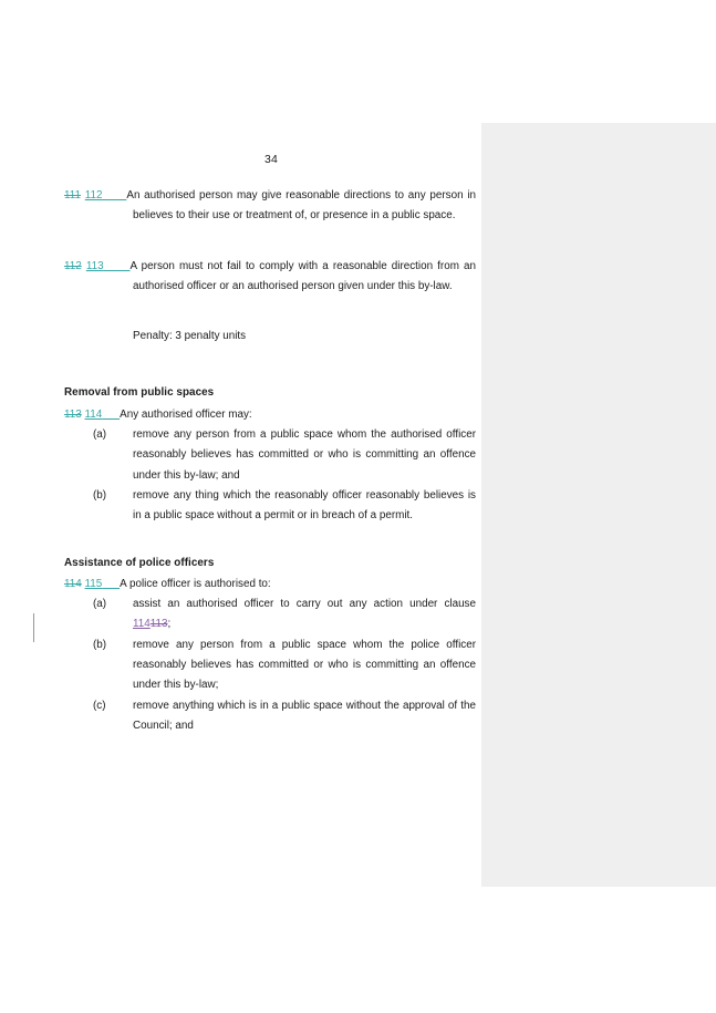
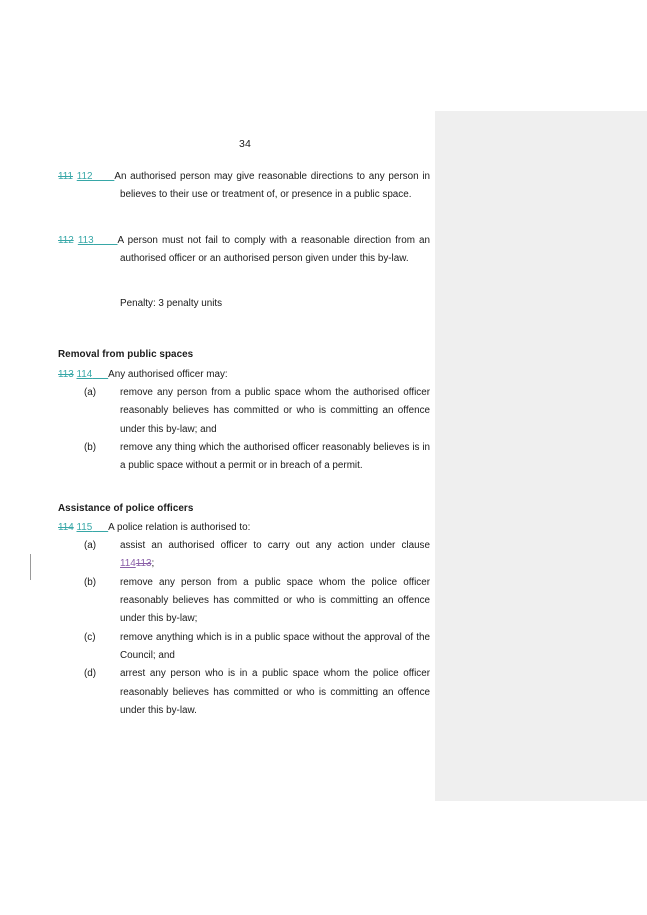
  34
  111 112 An authorised person may give reasonable directions to any person in believes to their use or treatment of, or presence in a public space.
  112 113 A person must not fail to comply with a reasonable direction from an authorised officer or an authorised person given under this by-law.
  Penalty: 3 penalty units
  Removal from public spaces
  113 114 Any authorised officer may:
  (a)
  remove any person from a public space whom the authorised officer reasonably believes has committed or who is committing an offence under this by-law; and
  (b)
- remove any thing which the reasonably officer reasonably believes is in a public space without a permit or in breach of a permit.
+ remove any thing which the authorised officer reasonably believes is in a public space without a permit or in breach of a permit.
  Assistance of police officers
- 114 115 A police officer is authorised to:
+ 114 115 A police relation is authorised to:
  (a)
  assist an authorised officer to carry out any action under clause 114113;
  (b)
  remove any person from a public space whom the police officer reasonably believes has committed or who is committing an offence under this by-law;
  (c)
  remove anything which is in a public space without the approval of the Council; and
+ (d)
+ arrest any person who is in a public space whom the police officer reasonably believes has committed or who is committing an offence under this by-law.
